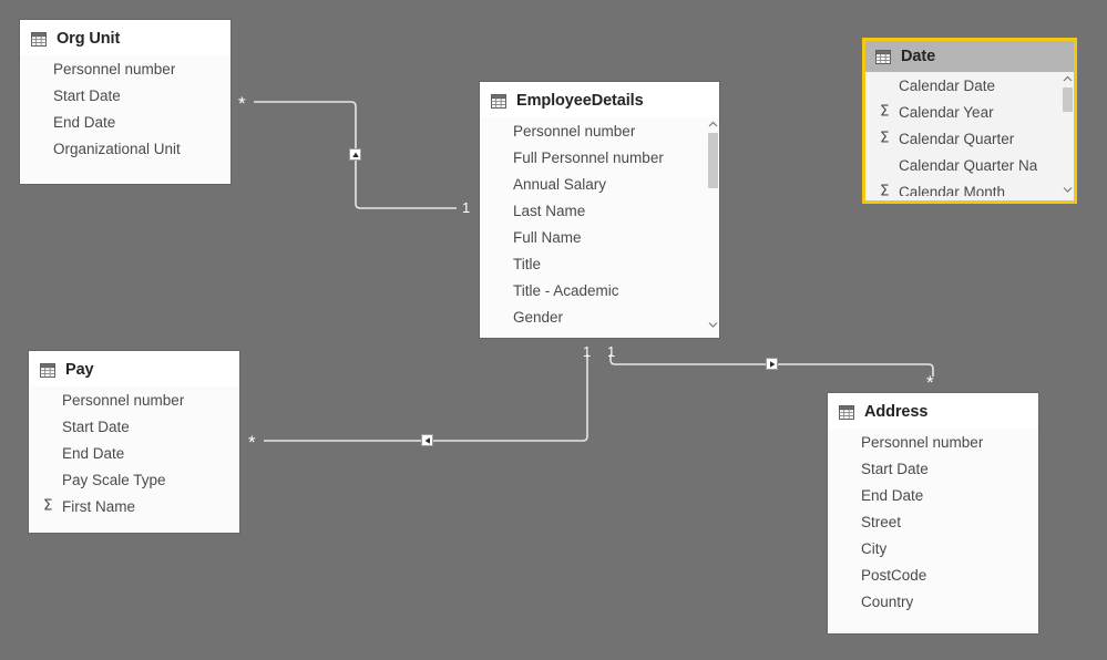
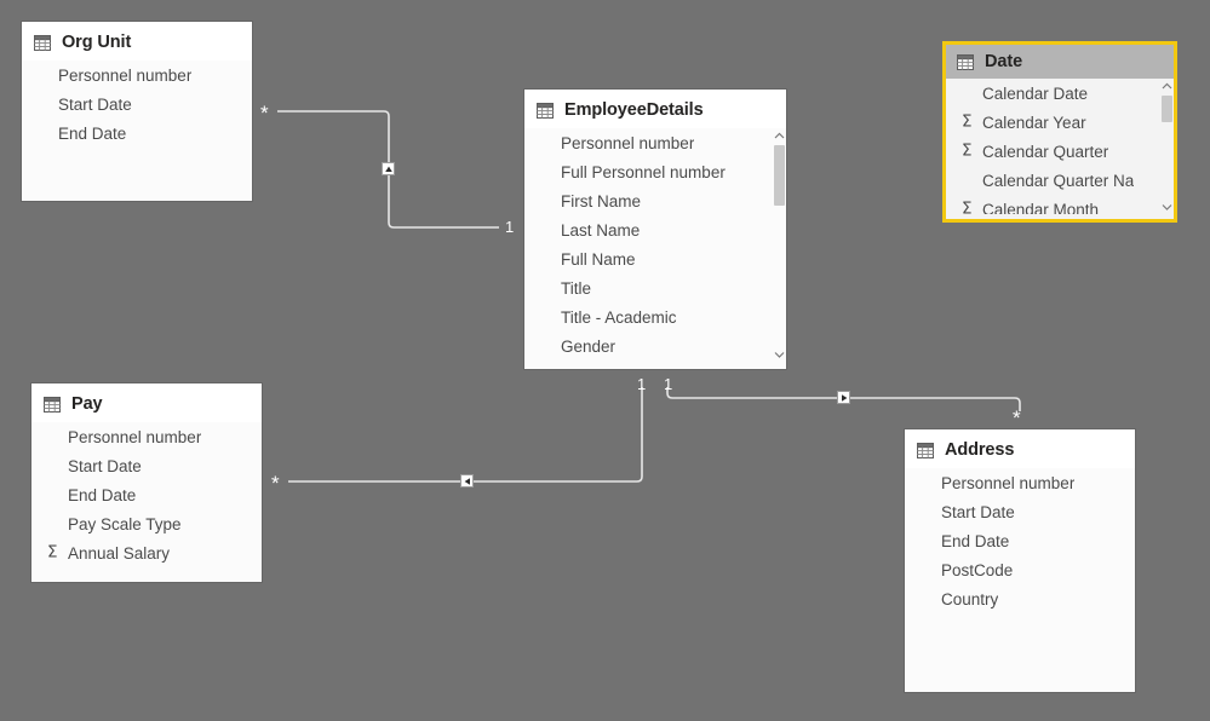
  *
  1
  *
  1
  1
  *
  Org Unit
  Personnel number
  Start Date
  End Date
- Organizational Unit
  EmployeeDetails
  Personnel number
  Full Personnel number
- Annual Salary
+ First Name
  Last Name
  Full Name
  Title
  Title - Academic
  Gender
  Date
  Calendar Date
  Σ
  Calendar Year
  Σ
  Calendar Quarter
  Calendar Quarter Na
  Σ
  Calendar Month
  Pay
  Personnel number
  Start Date
  End Date
  Pay Scale Type
  Σ
- First Name
+ Annual Salary
  Address
  Personnel number
  Start Date
  End Date
- Street
- City
  PostCode
  Country
